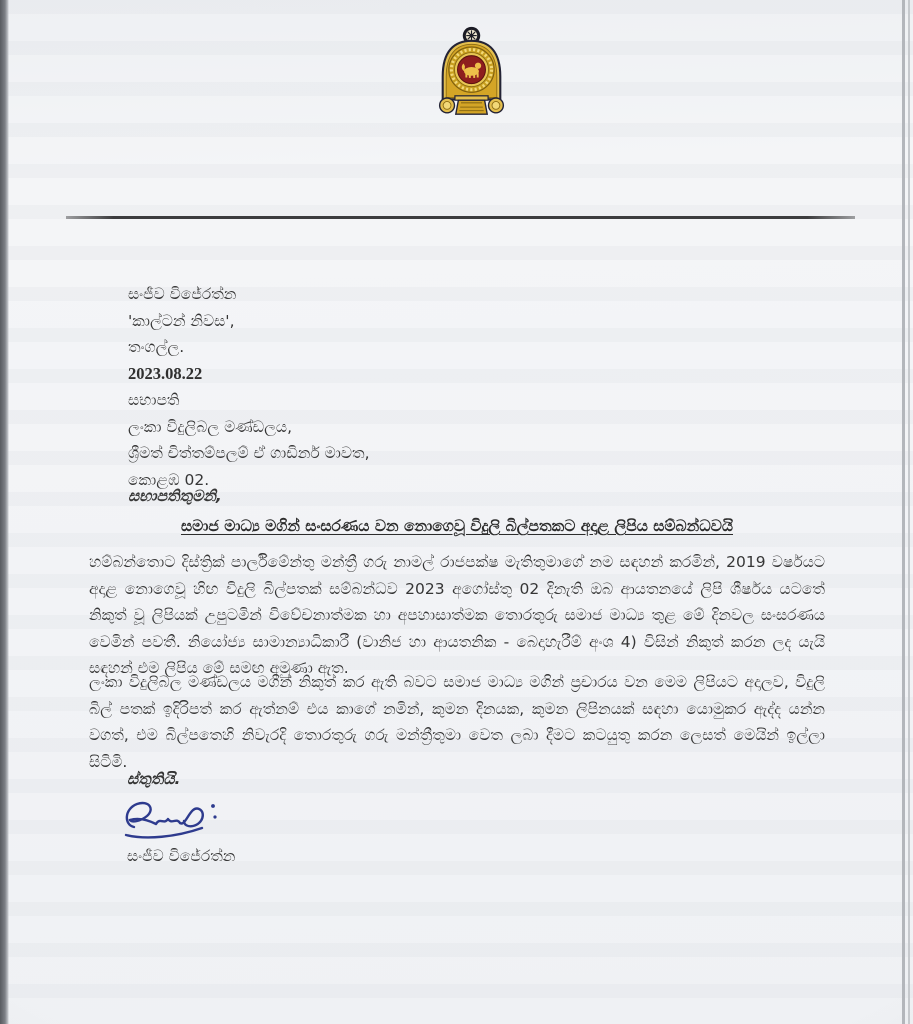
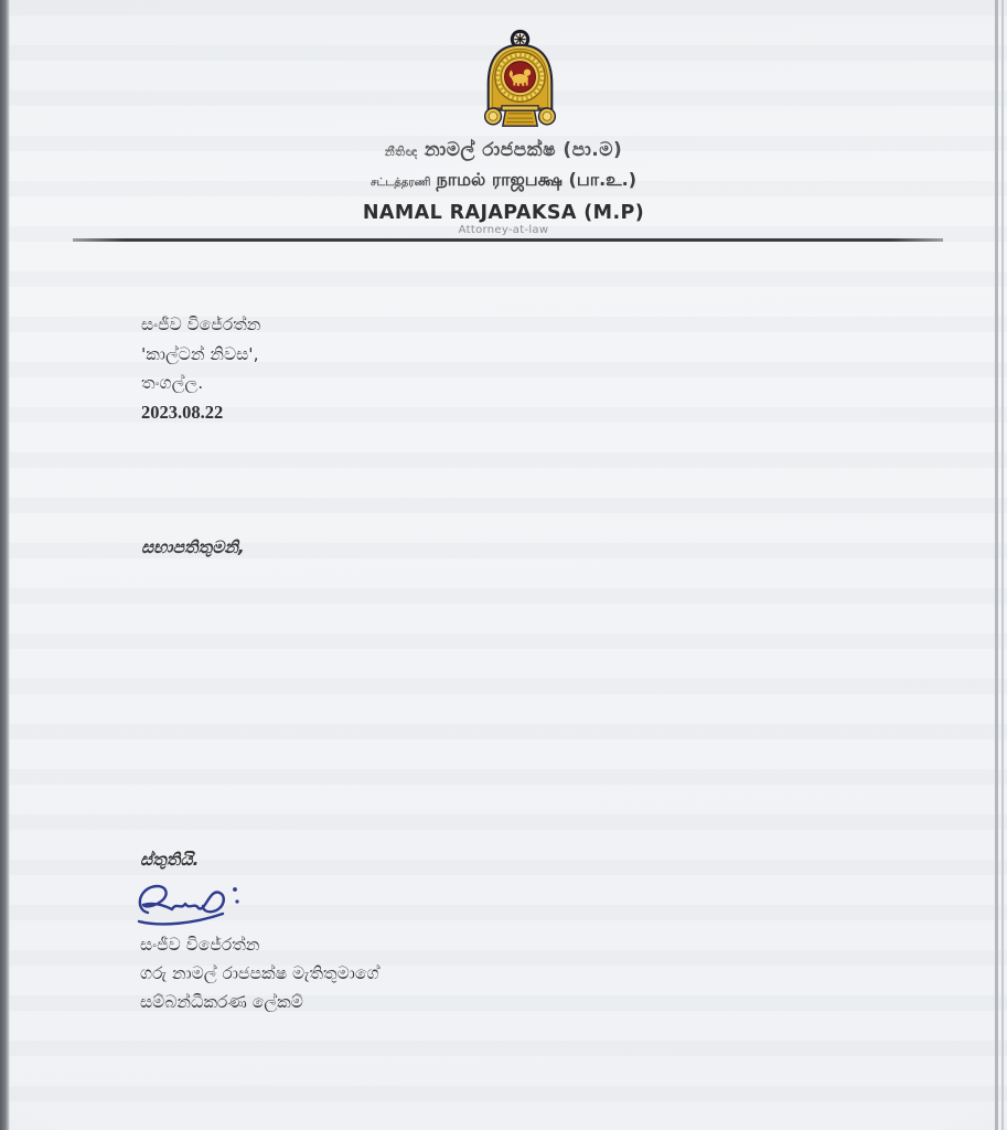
+ නීතිඥ නාමල් රාජපක්ෂ (පා.ම)
+ சட்டத்தரணி நாமல் ராஜபக்ஷ (பா.உ.)
+ NAMAL RAJAPAKSA (M.P)
+ Attorney-at-law
  සංජීව විජේරත්න
  'කාල්ටන් නිවස',
  තංගල්ල.
  2023.08.22
- සභාපති
- ලංකා විදුලිබල මණ්ඩලය,
- ශ්‍රීමත් චිත්තම්පලම් ඒ ගාඩිනර් මාවත,
- කොළඹ 02.
  සභාපතිතුමනි,
- සමාජ මාධ්‍ය මගින් සංසරණය වන නොගෙවූ විදුලි බිල්පතකට අදාළ ලිපිය සම්බන්ධවයි
- හම්බන්තොට දිස්ත්‍රික් පාර්ලිමේන්තු මන්ත්‍රී ගරු නාමල් රාජපක්ෂ මැතිතුමාගේ නම සඳහන් කරමින්, 2019 වර්ෂයට අදාළ නොගෙවූ හිඟ විදුලි බිල්පතක් සම්බන්ධව 2023 අගෝස්තු 02 දිනැති ඔබ ආයතනයේ ලිපි ශීර්ෂය යටතේ නිකුත් වූ ලිපියක් උපුටමින් විවේචනාත්මක හා අපහාසාත්මක තොරතුරු සමාජ මාධ්‍ය තුළ මේ දිනවල සංසරණය වෙමින් පවතී. නියෝජ්‍ය සාමාන්‍යාධිකාරී (වානිජ හා ආයතනික - බෙදාහැරීම් අංශ 4) විසින් නිකුත් කරන ලද යැයි සඳහන් එම ලිපිය මේ සමඟ අමුණා ඇත.
- ලංකා විදුලිබල මණ්ඩලය මගින් නිකුත් කර ඇති බවට සමාජ මාධ්‍ය මගින් ප්‍රචාරය වන මෙම ලිපියට අදාලව, විදුලි බිල් පතක් ඉදිරිපත් කර ඇත්නම් එය කාගේ නමින්, කුමන දිනයක, කුමන ලිපිනයක් සඳහා යොමුකර ඇද්ද යන්න වගත්, එම බිල්පතෙහි නිවැරදි තොරතුරු ගරු මන්ත්‍රීතුමා වෙත ලබා දීමට කටයුතු කරන ලෙසත් මෙයින් ඉල්ලා සිටිමි.
  ස්තුතියි.
  සංජීව විජේරත්න
+ ගරු නාමල් රාජපක්ෂ මැතිතුමාගේ
+ සම්බන්ධීකරණ ලේකම්
